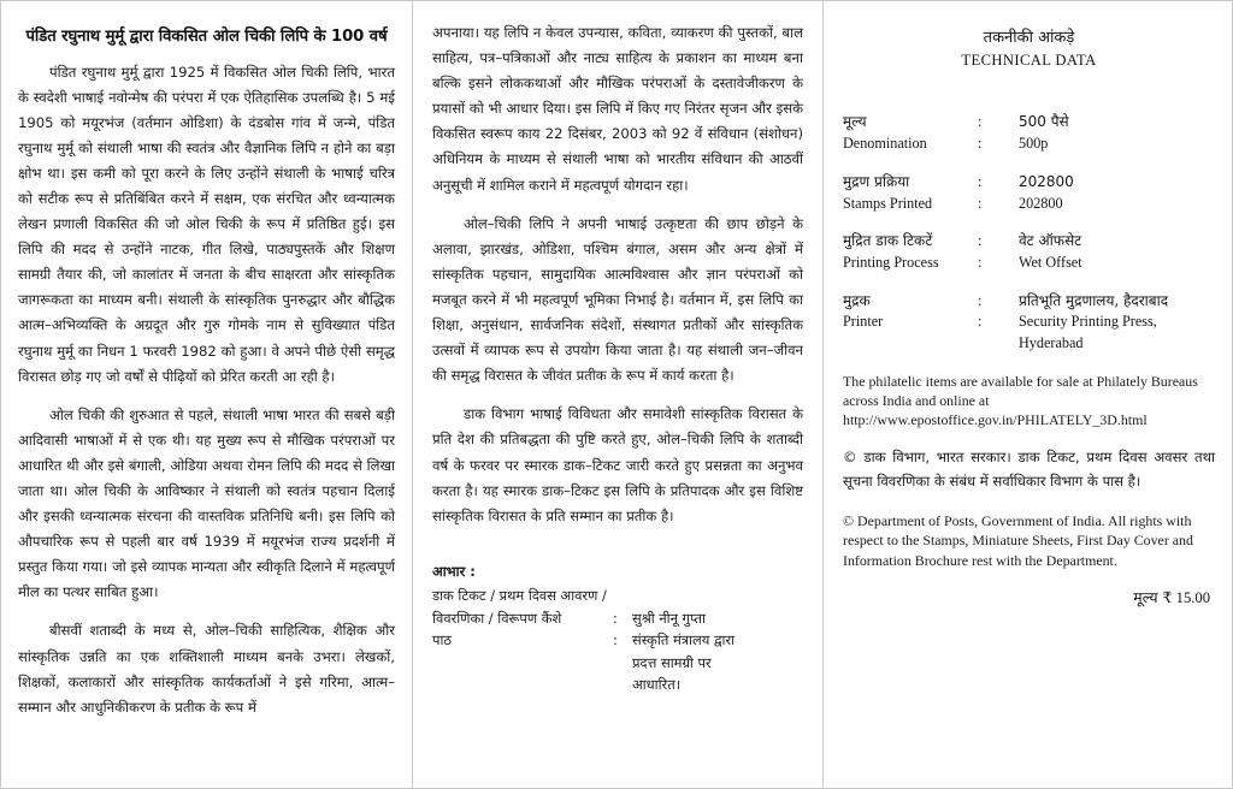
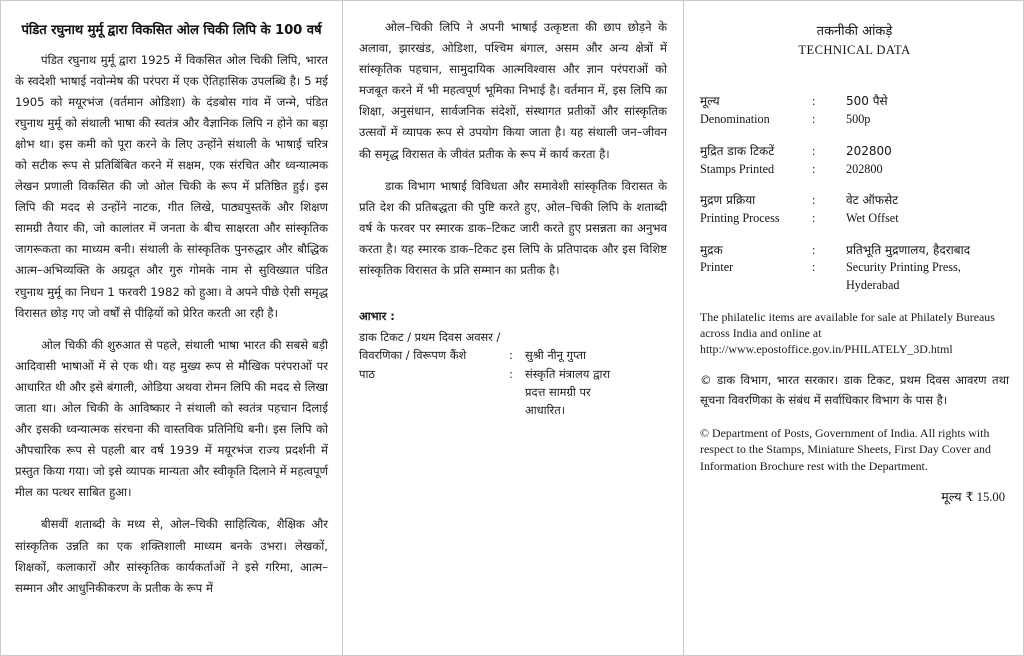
  पंडित रघुनाथ मुर्मू द्वारा विकसित ओल चिकी लिपि के 100 वर्ष
  पंडित रघुनाथ मुर्मू द्वारा 1925 में विकसित ओल चिकी लिपि, भारत के स्वदेशी भाषाई नवोन्मेष की परंपरा में एक ऐतिहासिक उपलब्धि है। 5 मई 1905 को मयूरभंज (वर्तमान ओडिशा) के दंडबोस गांव में जन्मे, पंडित रघुनाथ मुर्मू को संथाली भाषा की स्वतंत्र और वैज्ञानिक लिपि न होने का बड़ा क्षोभ था। इस कमी को पूरा करने के लिए उन्होंने संथाली के भाषाई चरित्र को सटीक रूप से प्रतिबिंबित करने में सक्षम, एक संरचित और ध्वन्यात्मक लेखन प्रणाली विकसित की जो ओल चिकी के रूप में प्रतिष्ठित हुई। इस लिपि की मदद से उन्होंने नाटक, गीत लिखे, पाठ्यपुस्तकें और शिक्षण सामग्री तैयार की, जो कालांतर में जनता के बीच साक्षरता और सांस्कृतिक जागरूकता का माध्यम बनी। संथाली के सांस्कृतिक पुनरुद्धार और बौद्धिक आत्म–अभिव्यक्ति के अग्रदूत और गुरु गोमके नाम से सुविख्यात पंडित रघुनाथ मुर्मू का निधन 1 फरवरी 1982 को हुआ। वे अपने पीछे ऐसी समृद्ध विरासत छोड़ गए जो वर्षों से पीढ़ियों को प्रेरित करती आ रही है।
  ओल चिकी की शुरुआत से पहले, संथाली भाषा भारत की सबसे बड़ी आदिवासी भाषाओं में से एक थी। यह मुख्य रूप से मौखिक परंपराओं पर आधारित थी और इसे बंगाली, ओडिया अथवा रोमन लिपि की मदद से लिखा जाता था। ओल चिकी के आविष्कार ने संथाली को स्वतंत्र पहचान दिलाई और इसकी ध्वन्यात्मक संरचना की वास्तविक प्रतिनिधि बनी। इस लिपि को औपचारिक रूप से पहली बार वर्ष 1939 में मयूरभंज राज्य प्रदर्शनी में प्रस्तुत किया गया। जो इसे व्यापक मान्यता और स्वीकृति दिलाने में महत्वपूर्ण मील का पत्थर साबित हुआ।
  बीसवीं शताब्दी के मध्य से, ओल–चिकी साहित्यिक, शैक्षिक और सांस्कृतिक उन्नति का एक शक्तिशाली माध्यम बनके उभरा। लेखकों, शिक्षकों, कलाकारों और सांस्कृतिक कार्यकर्ताओं ने इसे गरिमा, आत्म–सम्मान और आधुनिकीकरण के प्रतीक के रूप में
- अपनाया। यह लिपि न केवल उपन्यास, कविता, व्याकरण की पुस्तकों, बाल साहित्य, पत्र–पत्रिकाओं और नाट्य साहित्य के प्रकाशन का माध्यम बना बल्कि इसने लोककथाओं और मौखिक परंपराओं के दस्तावेजीकरण के प्रयासों को भी आधार दिया। इस लिपि में किए गए निरंतर सृजन और इसके विकसित स्वरूप काय 22 दिसंबर, 2003 को 92 वें संविधान (संशोधन) अधिनियम के माध्यम से संथाली भाषा को भारतीय संविधान की आठवीं अनुसूची में शामिल कराने में महत्वपूर्ण योगदान रहा।
  ओल–चिकी लिपि ने अपनी भाषाई उत्कृष्टता की छाप छोड़ने के अलावा, झारखंड, ओडिशा, पश्चिम बंगाल, असम और अन्य क्षेत्रों में सांस्कृतिक पहचान, सामुदायिक आत्मविश्वास और ज्ञान परंपराओं को मजबूत करने में भी महत्वपूर्ण भूमिका निभाई है। वर्तमान में, इस लिपि का शिक्षा, अनुसंधान, सार्वजनिक संदेशों, संस्थागत प्रतीकों और सांस्कृतिक उत्सवों में व्यापक रूप से उपयोग किया जाता है। यह संथाली जन–जीवन की समृद्ध विरासत के जीवंत प्रतीक के रूप में कार्य करता है।
  डाक विभाग भाषाई विविधता और समावेशी सांस्कृतिक विरासत के प्रति देश की प्रतिबद्धता की पुष्टि करते हुए, ओल–चिकी लिपि के शताब्दी वर्ष के फरवर पर स्मारक डाक–टिकट जारी करते हुए प्रसन्नता का अनुभव करता है। यह स्मारक डाक–टिकट इस लिपि के प्रतिपादक और इस विशिष्ट सांस्कृतिक विरासत के प्रति सम्मान का प्रतीक है।
  आभार :
- डाक टिकट / प्रथम दिवस आवरण /
+ डाक टिकट / प्रथम दिवस अवसर /
  विवरणिका / विरूपण कैंशे
  :
  सुश्री नीनू गुप्ता
  पाठ
  :
  संस्कृति मंत्रालय द्वारा
  प्रदत्त सामग्री पर
  आधारित।
  तकनीकी आंकड़े
  TECHNICAL DATA
  मूल्य
  :
  500 पैसे
  Denomination
  :
  500p
- मुद्रण प्रक्रिया
+ मुद्रित डाक टिकटें
  :
  202800
  Stamps Printed
  :
  202800
- मुद्रित डाक टिकटें
+ मुद्रण प्रक्रिया
  :
  वेट ऑफसेट
  Printing Process
  :
  Wet Offset
  मुद्रक
  :
  प्रतिभूति मुद्रणालय, हैदराबाद
  Printer
  :
  Security Printing Press, Hyderabad
  The philatelic items are available for sale at Philately Bureaus across India and online at http://www.epostoffice.gov.in/PHILATELY_3D.html
- © डाक विभाग, भारत सरकार। डाक टिकट, प्रथम दिवस अवसर तथा सूचना विवरणिका के संबंध में सर्वाधिकार विभाग के पास है।
+ © डाक विभाग, भारत सरकार। डाक टिकट, प्रथम दिवस आवरण तथा सूचना विवरणिका के संबंध में सर्वाधिकार विभाग के पास है।
  © Department of Posts, Government of India. All rights with respect to the Stamps, Miniature Sheets, First Day Cover and Information Brochure rest with the Department.
  मूल्य ₹ 15.00
